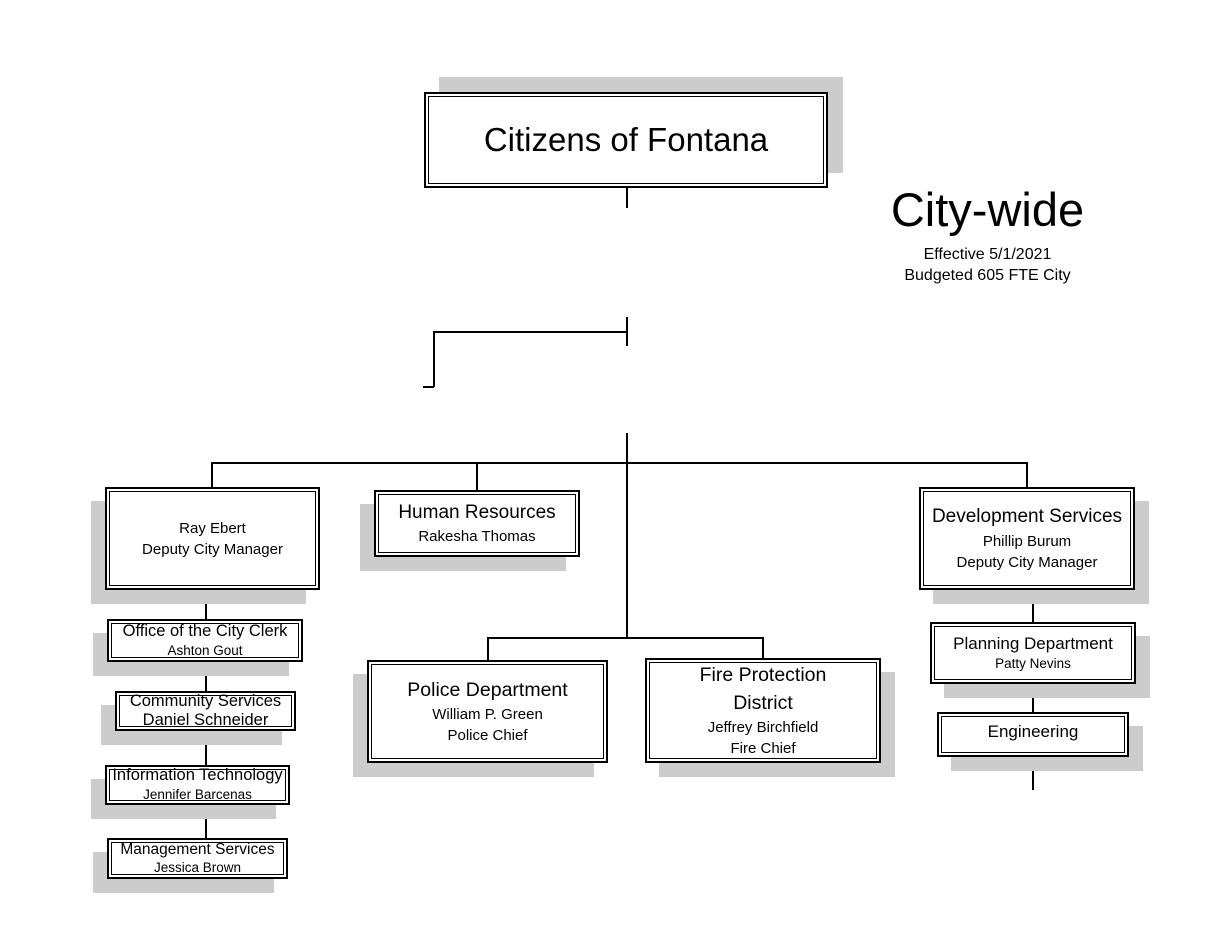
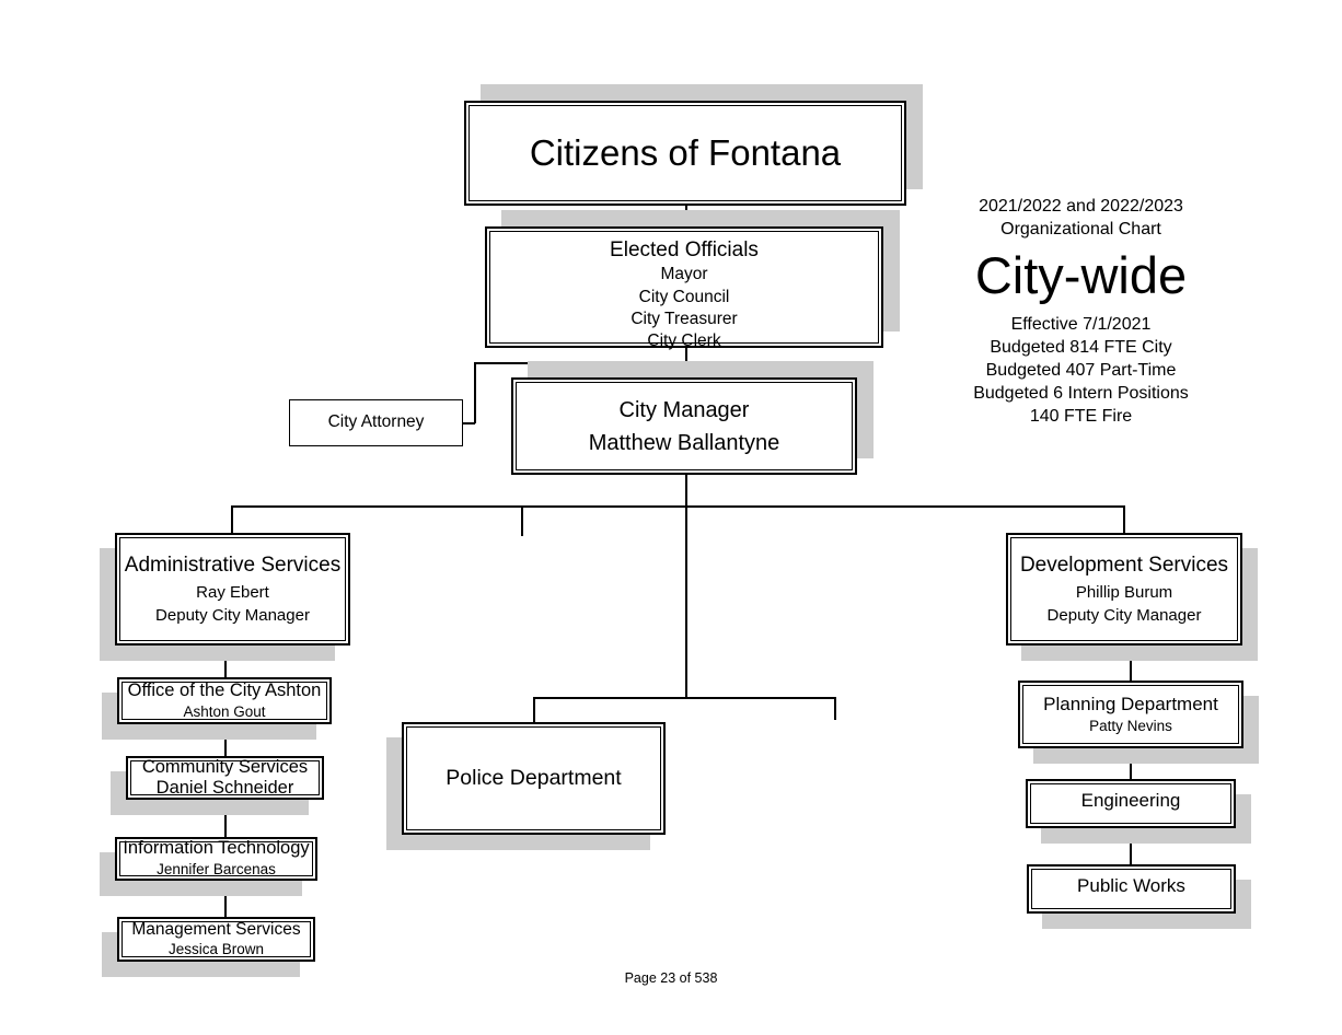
  Citizens of Fontana
+ Elected Officials
+ Mayor
+ City Council
+ City Treasurer
+ City Clerk
+ City Attorney
+ City Manager
+ Matthew Ballantyne
+ Administrative Services
  Ray Ebert
  Deputy City Manager
- Human Resources
- Rakesha Thomas
  Development Services
  Phillip Burum
  Deputy City Manager
- Office of the City Clerk
+ Office of the City Ashton
  Ashton Gout
  Community Services
  Daniel Schneider
  Information Technology
  Jennifer Barcenas
  Management Services
  Jessica Brown
  Police Department
- William P. Green
- Police Chief
- Fire Protection District
- Jeffrey Birchfield
- Fire Chief
  Planning Department
  Patty Nevins
  Engineering
+ Public Works
+ 2021/2022 and 2022/2023
+ Organizational Chart
  City-wide
- Effective 5/1/2021
+ Effective 7/1/2021
- Budgeted 605 FTE City
+ Budgeted 814 FTE City
+ Budgeted 407 Part-Time
+ Budgeted 6 Intern Positions
+ 140 FTE Fire
+ Page 23 of 538
